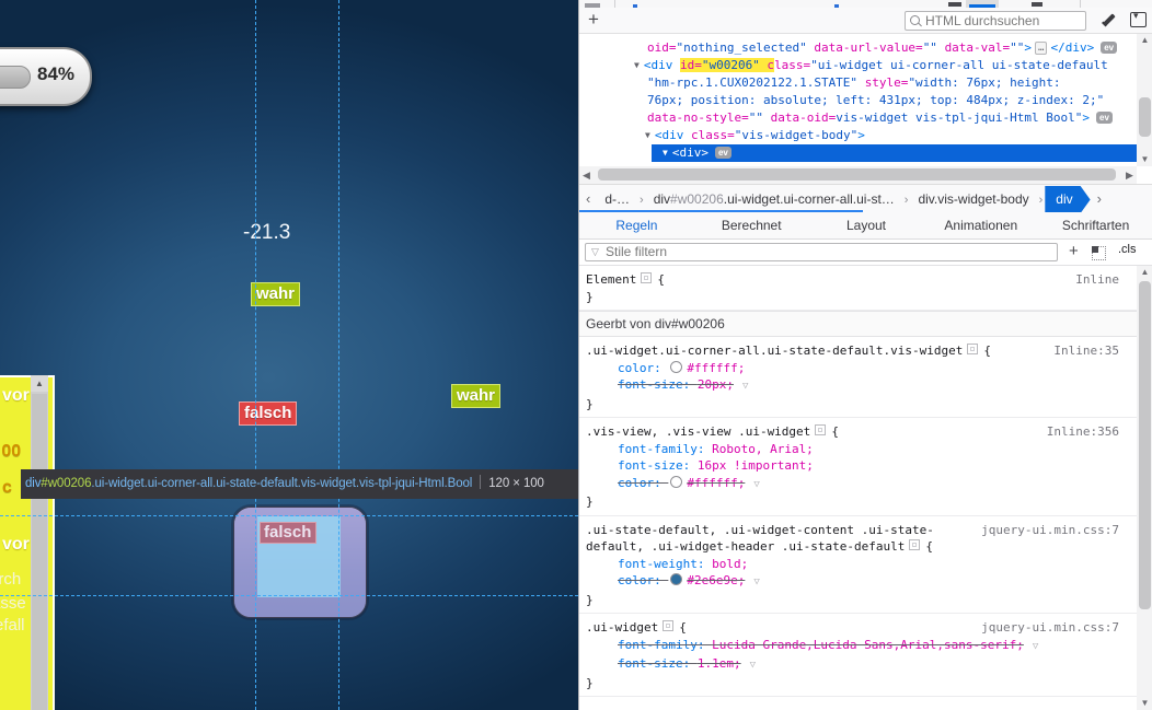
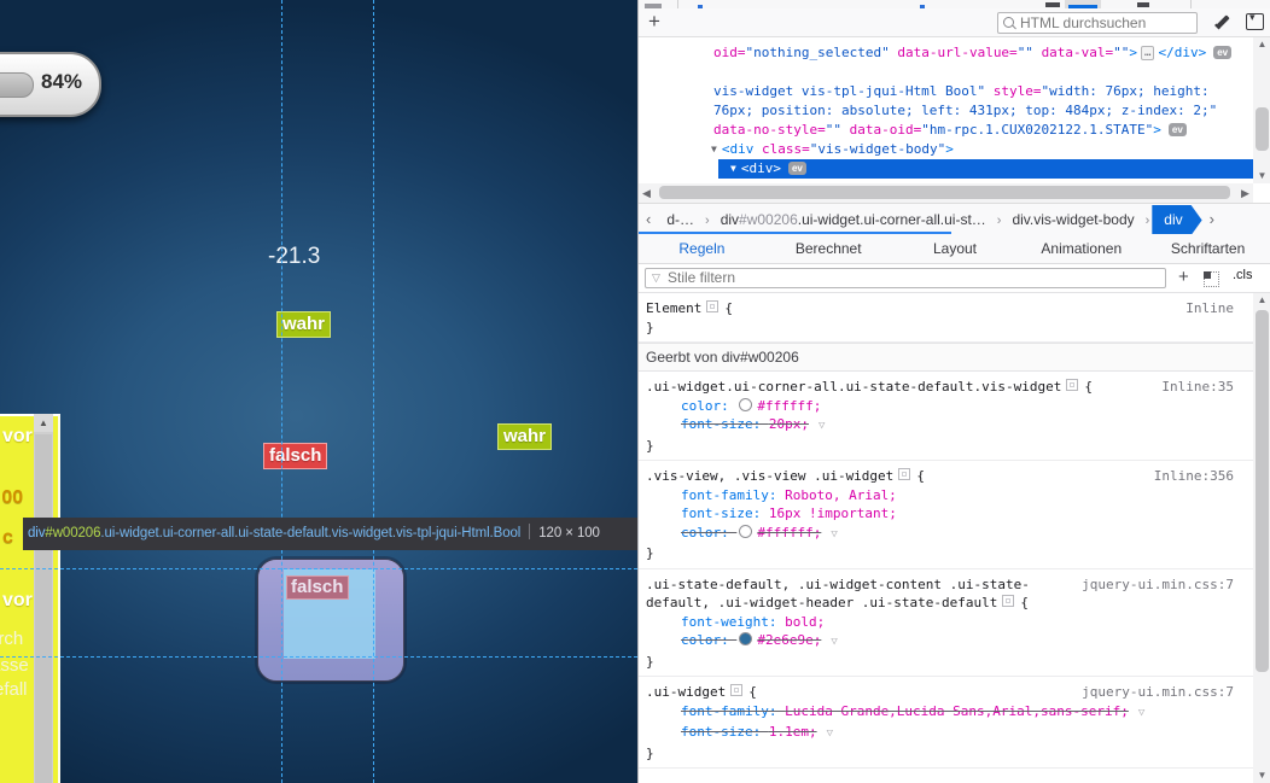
  84%
  -21.3
  wahr
  falsch
  wahr
  falsch
  ▲
  vor
  c
  vor
  rch
  sse
  fall
  div#w00206.ui-widget.ui-corner-all.ui-state-default.vis-widget.vis-tpl-jqui-Html.Bool 120 × 100
  +
  HTML durchsuchen
  oid="nothing_selected" data-url-value="" data-val=""> … </div> ev
- ▼ <div id="w00206" class="ui-widget ui-corner-all ui-state-default
- "hm-rpc.1.CUX0202122.1.STATE" style="width: 76px; height:
+ vis-widget vis-tpl-jqui-Html Bool" style="width: 76px; height:
  76px; position: absolute; left: 431px; top: 484px; z-index: 2;"
- data-no-style="" data-oid=vis-widget vis-tpl-jqui-Html Bool"> ev
+ data-no-style="" data-oid="hm-rpc.1.CUX0202122.1.STATE"> ev
  ▼ <div class="vis-widget-body">
  ▼ <div> ev
  ▲
  ▼
  ◀
  ▶
  ‹ d-… › div#w00206.ui-widget.ui-corner-all.ui-st… › div.vis-widget-body › div ›
  Regeln
  Berechnet
  Layout
  Animationen
  Schriftarten
  ▽
  Stile filtern
  +
  .cls
  Element {
  Inline
  }
  Geerbt von div#w00206
  .ui-widget.ui-corner-all.ui-state-default.vis-widget {
  Inline:35
  color: #ffffff;
  font-size: 20px; ▽
  }
  .vis-view, .vis-view .ui-widget {
  Inline:356
  font-family: Roboto, Arial;
  font-size: 16px !important;
  color: #ffffff; ▽
  }
  .ui-state-default, .ui-widget-content .ui-state-
  jquery-ui.min.css:7
  default, .ui-widget-header .ui-state-default {
  font-weight: bold;
  color: #2e6e9e; ▽
  }
  .ui-widget {
  jquery-ui.min.css:7
  font-family: Lucida Grande,Lucida Sans,Arial,sans-serif; ▽
  font-size: 1.1em; ▽
  }
  ▲
  ▼
